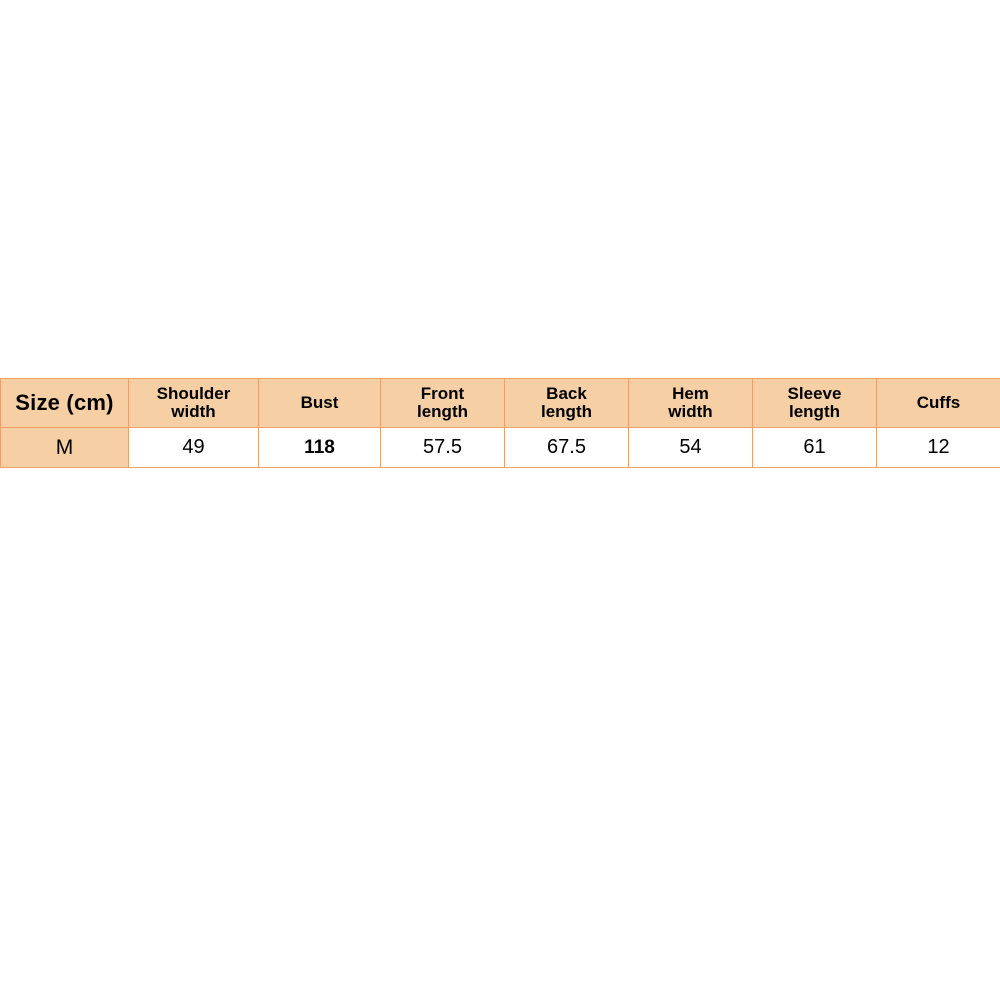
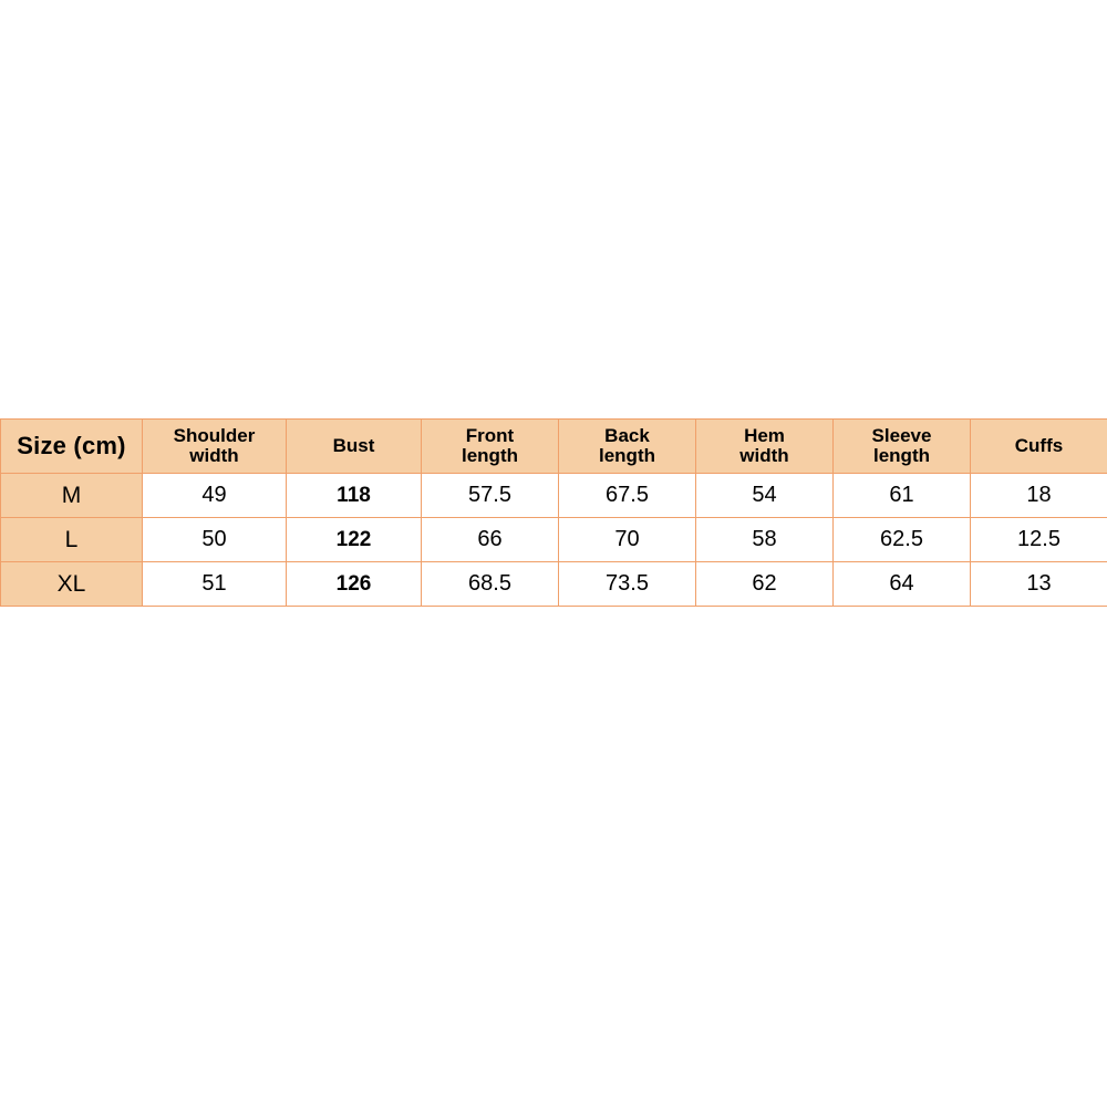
  Size (cm)	Shoulder width	Bust	Front length	Back length	Hem width	Sleeve length	Cuffs
- M	49	118	57.5	67.5	54	61	12
+ M	49	118	57.5	67.5	54	61	18
+ L	50	122	66	70	58	62.5	12.5
+ XL	51	126	68.5	73.5	62	64	13
